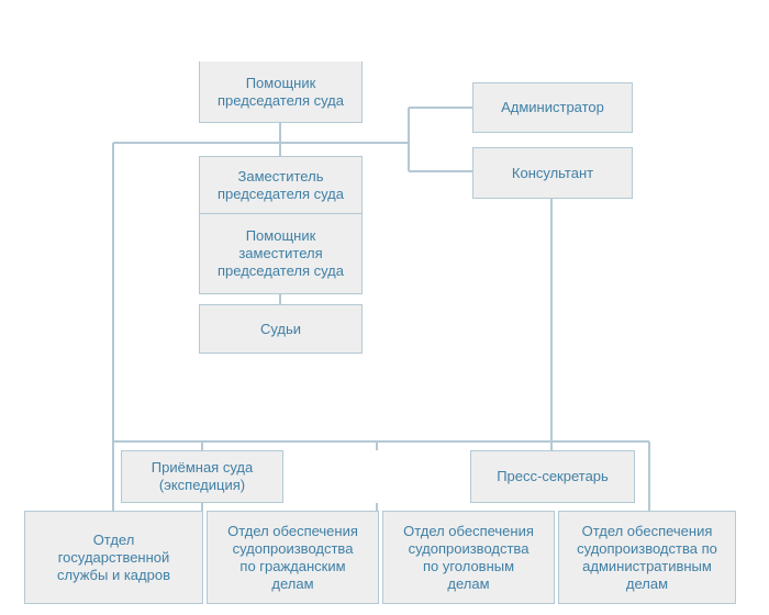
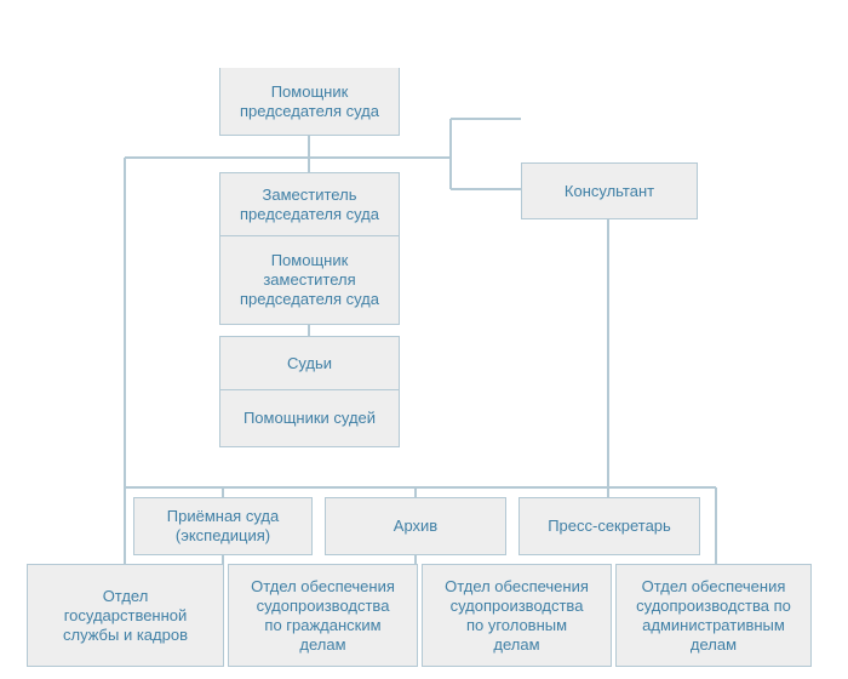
  Помощник
  председателя суда
- Администратор
  Консультант
  Заместитель
  председателя суда
  Помощник
  заместителя
  председателя суда
  Судьи
+ Помощники судей
  Приёмная суда
  (экспедиция)
+ Архив
  Пресс-секретарь
  Отдел
  государственной
  службы и кадров
  Отдел обеспечения
  судопроизводства
  по гражданским
  делам
  Отдел обеспечения
  судопроизводства
  по уголовным
  делам
  Отдел обеспечения
  судопроизводства по
  административным
  делам
